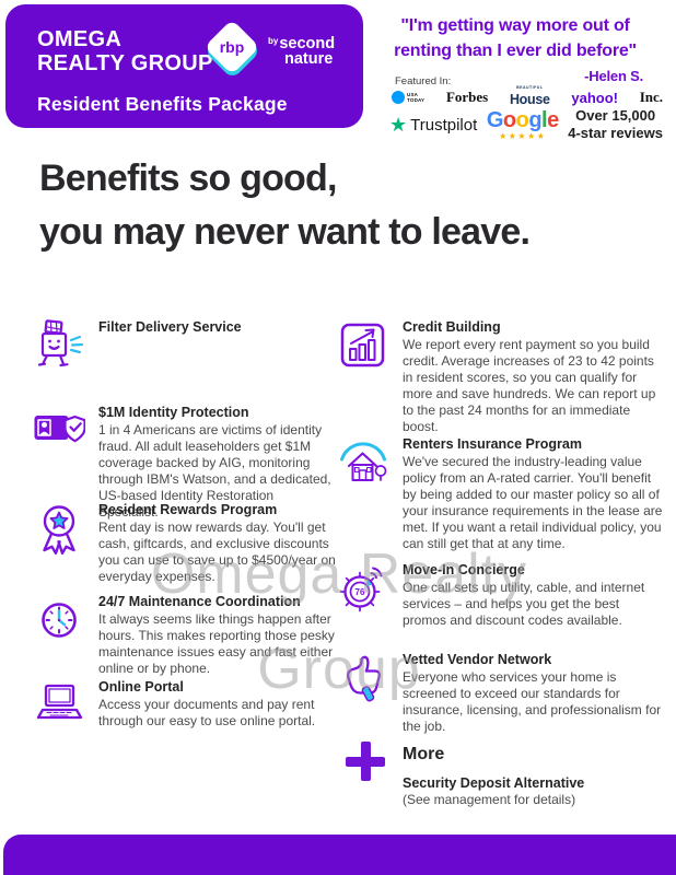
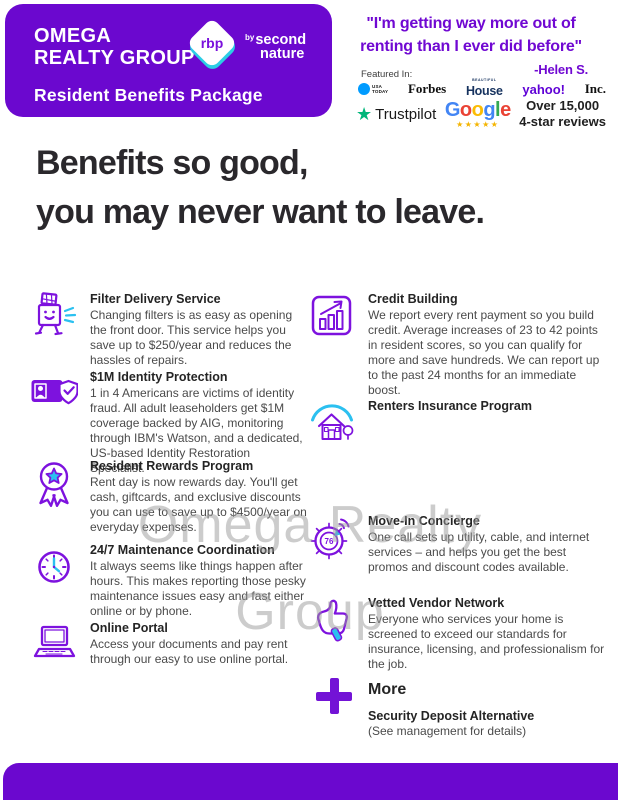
  OMEGA
  REALTY GROUP
  rbp
  bysecond
  nature
  Resident Benefits Package
  "I'm getting way more out of
  renting than I ever did before"
  -Helen S.
  Featured In:
  Forbes
  House
  yahoo!
  Inc.
  ★
  Trustpilot
  Google
  ★★★★★
  Over 15,000
  4-star reviews
  Benefits so good,
  you may never want to leave.
  Filter Delivery Service
+ Changing filters is as easy as opening the front door. This service helps you save up to $250/year and reduces the hassles of repairs.
  $1M Identity Protection
  1 in 4 Americans are victims of identity fraud. All adult leaseholders get $1M coverage backed by AIG, monitoring through IBM's Watson, and a dedicated, US-based Identity Restoration Specialist.
  Resident Rewards Program
  Rent day is now rewards day. You'll get cash, giftcards, and exclusive discounts you can use to save up to $4500/year on everyday expenses.
  24/7 Maintenance Coordination
  It always seems like things happen after hours. This makes reporting those pesky maintenance issues easy and fast either online or by phone.
  Online Portal
  Access your documents and pay rent through our easy to use online portal.
  Credit Building
  We report every rent payment so you build credit. Average increases of 23 to 42 points in resident scores, so you can qualify for more and save hundreds. We can report up to the past 24 months for an immediate boost.
  Renters Insurance Program
- We've secured the industry-leading value policy from an A-rated carrier. You'll benefit by being added to our master policy so all of your insurance requirements in the lease are met. If you want a retail individual policy, you can still get that at any time.
  76
  Move-In Concierge
  One call sets up utility, cable, and internet services – and helps you get the best promos and discount codes available.
  Vetted Vendor Network
  Everyone who services your home is screened to exceed our standards for insurance, licensing, and professionalism for the job.
  More
  Security Deposit Alternative
  (See management for details)
  Omega Realty
  Group
